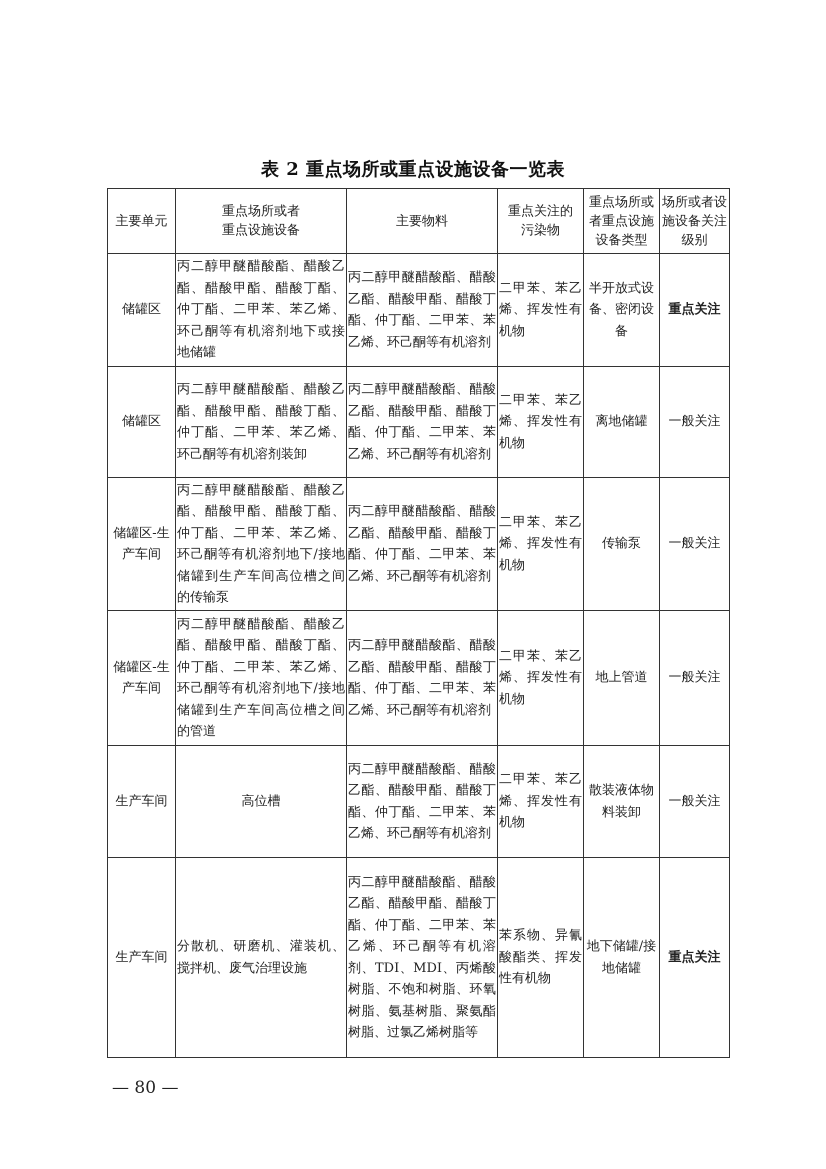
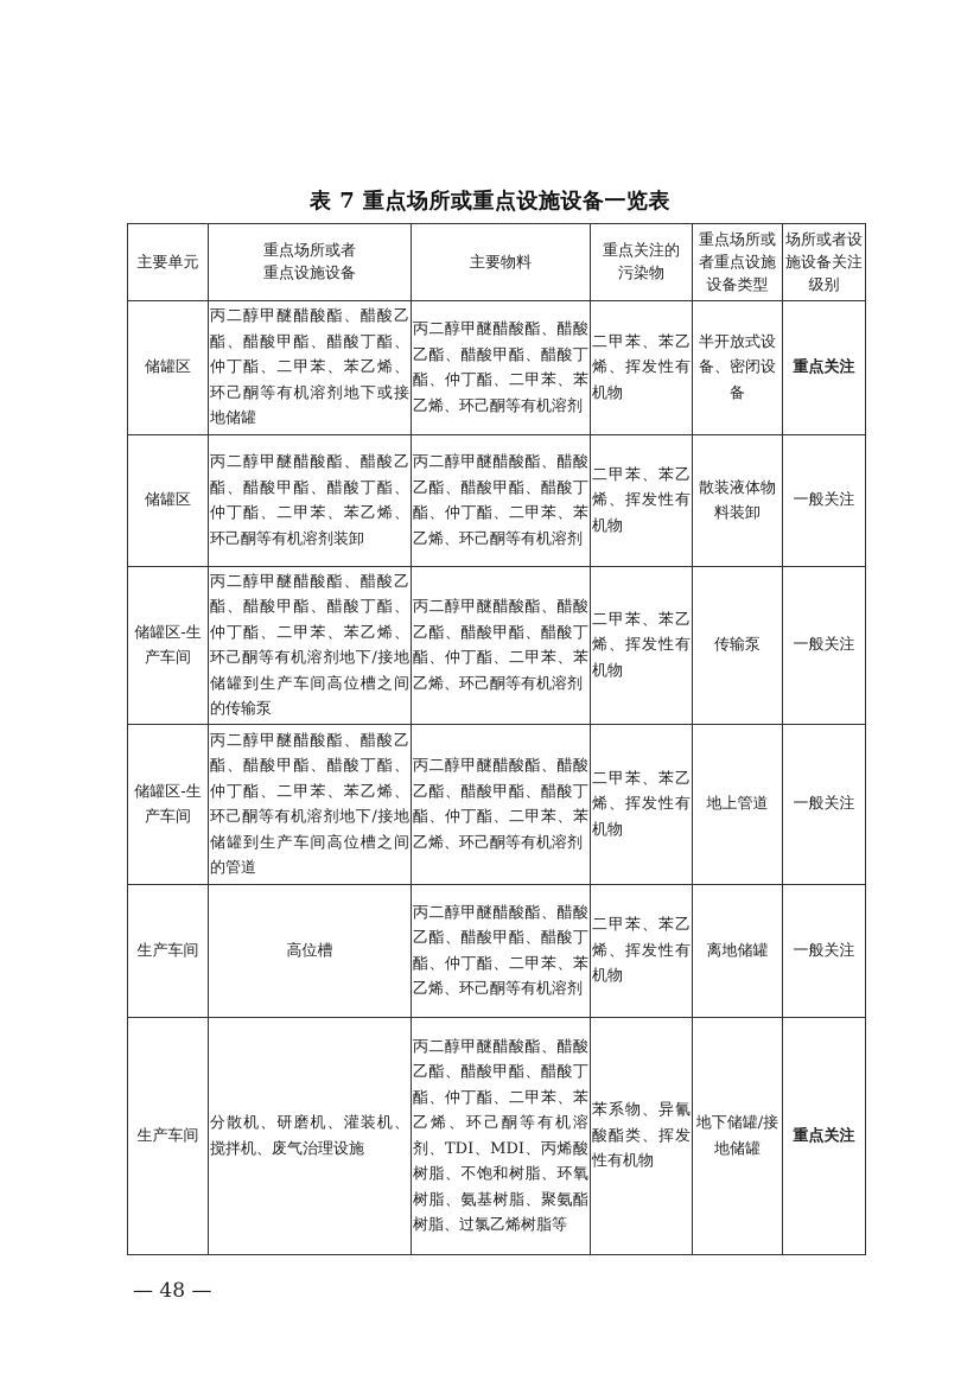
- 表 2 重点场所或重点设施设备一览表
+ 表 7 重点场所或重点设施设备一览表
  主要单元	重点场所或者 重点设施设备	主要物料	重点关注的 污染物	重点场所或者重点设施设备类型	场所或者设施设备关注级别
  储罐区	丙二醇甲醚醋酸酯、醋酸乙酯、醋酸甲酯、醋酸丁酯、仲丁酯、二甲苯、苯乙烯、环己酮等有机溶剂地下或接地储罐	丙二醇甲醚醋酸酯、醋酸乙酯、醋酸甲酯、醋酸丁酯、仲丁酯、二甲苯、苯乙烯、环己酮等有机溶剂	二甲苯、苯乙烯、挥发性有机物	半开放式设备、密闭设备	重点关注
- 储罐区	丙二醇甲醚醋酸酯、醋酸乙酯、醋酸甲酯、醋酸丁酯、仲丁酯、二甲苯、苯乙烯、环己酮等有机溶剂装卸	丙二醇甲醚醋酸酯、醋酸乙酯、醋酸甲酯、醋酸丁酯、仲丁酯、二甲苯、苯乙烯、环己酮等有机溶剂	二甲苯、苯乙烯、挥发性有机物	离地储罐	一般关注
+ 储罐区	丙二醇甲醚醋酸酯、醋酸乙酯、醋酸甲酯、醋酸丁酯、仲丁酯、二甲苯、苯乙烯、环己酮等有机溶剂装卸	丙二醇甲醚醋酸酯、醋酸乙酯、醋酸甲酯、醋酸丁酯、仲丁酯、二甲苯、苯乙烯、环己酮等有机溶剂	二甲苯、苯乙烯、挥发性有机物	散装液体物料装卸	一般关注
  储罐区-生产车间	丙二醇甲醚醋酸酯、醋酸乙酯、醋酸甲酯、醋酸丁酯、仲丁酯、二甲苯、苯乙烯、环己酮等有机溶剂地下/接地储罐到生产车间高位槽之间的传输泵	丙二醇甲醚醋酸酯、醋酸乙酯、醋酸甲酯、醋酸丁酯、仲丁酯、二甲苯、苯乙烯、环己酮等有机溶剂	二甲苯、苯乙烯、挥发性有机物	传输泵	一般关注
  储罐区-生产车间	丙二醇甲醚醋酸酯、醋酸乙酯、醋酸甲酯、醋酸丁酯、仲丁酯、二甲苯、苯乙烯、环己酮等有机溶剂地下/接地储罐到生产车间高位槽之间的管道	丙二醇甲醚醋酸酯、醋酸乙酯、醋酸甲酯、醋酸丁酯、仲丁酯、二甲苯、苯乙烯、环己酮等有机溶剂	二甲苯、苯乙烯、挥发性有机物	地上管道	一般关注
- 生产车间	高位槽	丙二醇甲醚醋酸酯、醋酸乙酯、醋酸甲酯、醋酸丁酯、仲丁酯、二甲苯、苯乙烯、环己酮等有机溶剂	二甲苯、苯乙烯、挥发性有机物	散装液体物料装卸	一般关注
+ 生产车间	高位槽	丙二醇甲醚醋酸酯、醋酸乙酯、醋酸甲酯、醋酸丁酯、仲丁酯、二甲苯、苯乙烯、环己酮等有机溶剂	二甲苯、苯乙烯、挥发性有机物	离地储罐	一般关注
  生产车间	分散机、研磨机、灌装机、搅拌机、废气治理设施	丙二醇甲醚醋酸酯、醋酸乙酯、醋酸甲酯、醋酸丁酯、仲丁酯、二甲苯、苯乙烯、环己酮等有机溶剂、TDI、MDI、丙烯酸树脂、不饱和树脂、环氧树脂、氨基树脂、聚氨酯树脂、过氯乙烯树脂等	苯系物、异氰酸酯类、挥发性有机物	地下储罐/接地储罐	重点关注
- — 80 —
+ — 48 —
